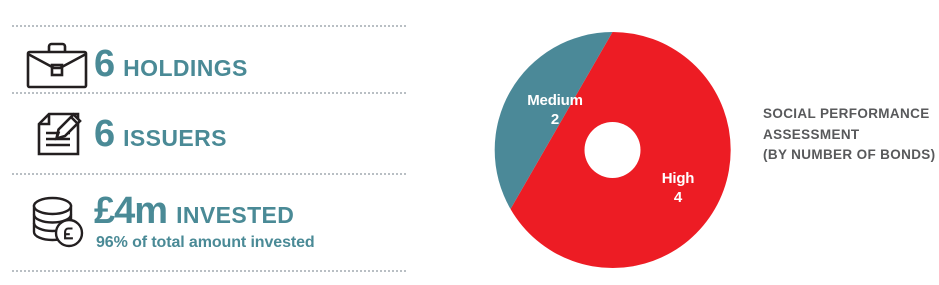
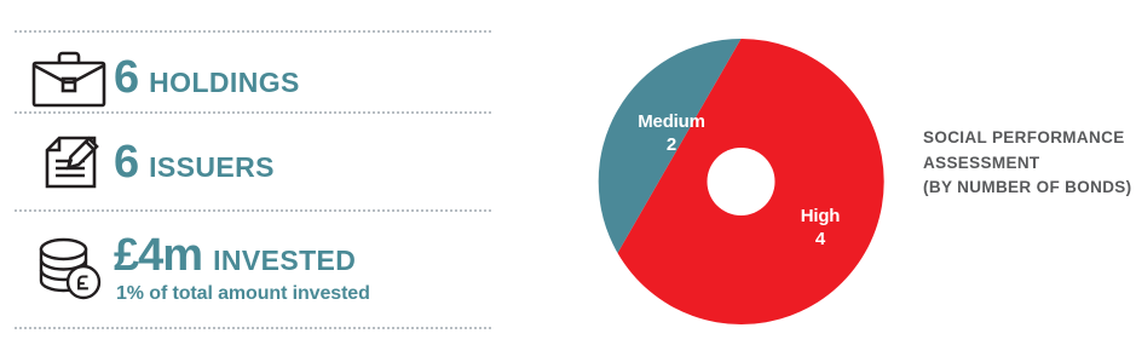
  6
  HOLDINGS
  6
  ISSUERS
  £4m
  INVESTED
- 96% of total amount invested
+ 1% of total amount invested
  Medium
  2
  High
  4
  SOCIAL PERFORMANCE
  ASSESSMENT
  (BY NUMBER OF BONDS)
